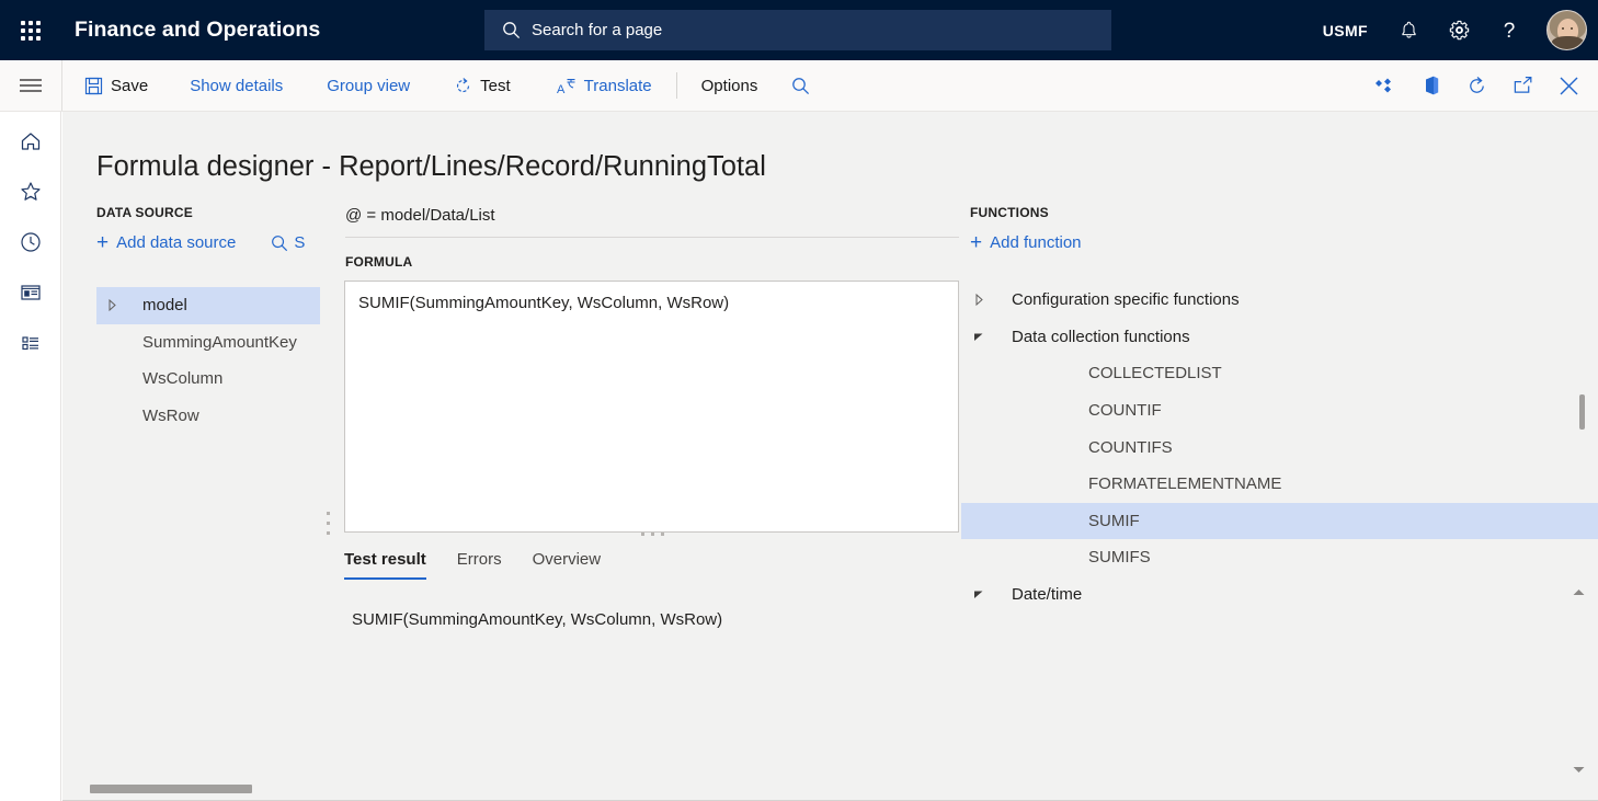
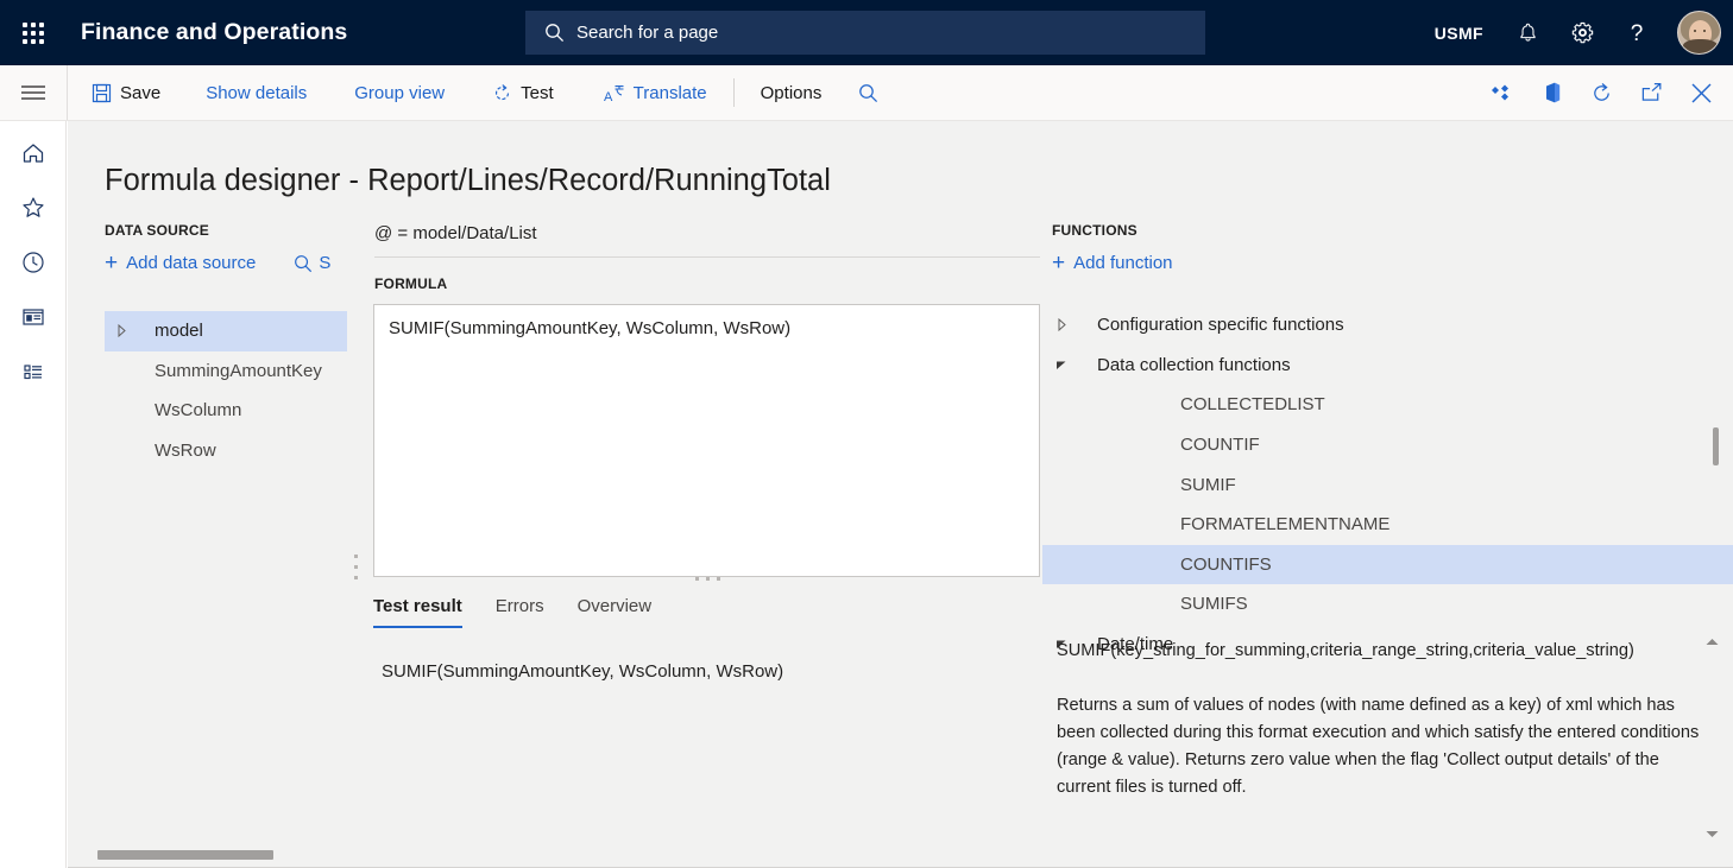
  Finance and Operations
  Search for a page
  USMF
  ?
  Save
  Show details
  Group view
  Test
  A
  Translate
  Options
  Formula designer - Report/Lines/Record/RunningTotal
  DATA SOURCE
  +
  Add data source
  S
  model
  SummingAmountKey
  WsColumn
  WsRow
  @ = model/Data/List
  FORMULA
  SUMIF(SummingAmountKey, WsColumn, WsRow)
  Test result
  Errors
  Overview
  SUMIF(SummingAmountKey, WsColumn, WsRow)
  FUNCTIONS
  +
  Add function
  Configuration specific functions
  Data collection functions
  COLLECTEDLIST
  COUNTIF
- COUNTIFS
+ SUMIF
  FORMATELEMENTNAME
- SUMIF
+ COUNTIFS
  SUMIFS
  Date/time
+ SUMIF(key_string_for_summing,criteria_range_string,criteria_value_string)
+ Returns a sum of values of nodes (with name defined as a key) of xml which has been collected during this format execution and which satisfy the entered conditions (range & value). Returns zero value when the flag 'Collect output details' of the current files is turned off.
